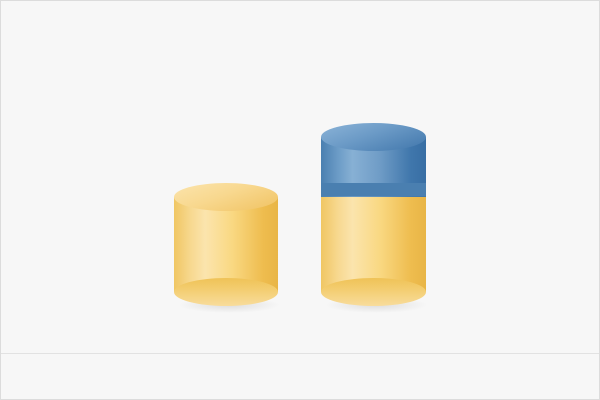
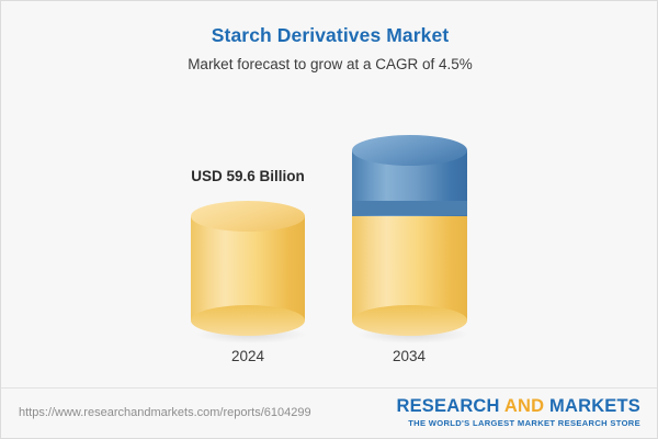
+ Starch Derivatives Market
+ Market forecast to grow at a CAGR of 4.5%
+ USD 59.6 Billion
+ 2024
+ 2034
+ https://www.researchandmarkets.com/reports/6104299
+ RESEARCH AND MARKETS
+ THE WORLD'S LARGEST MARKET RESEARCH STORE
